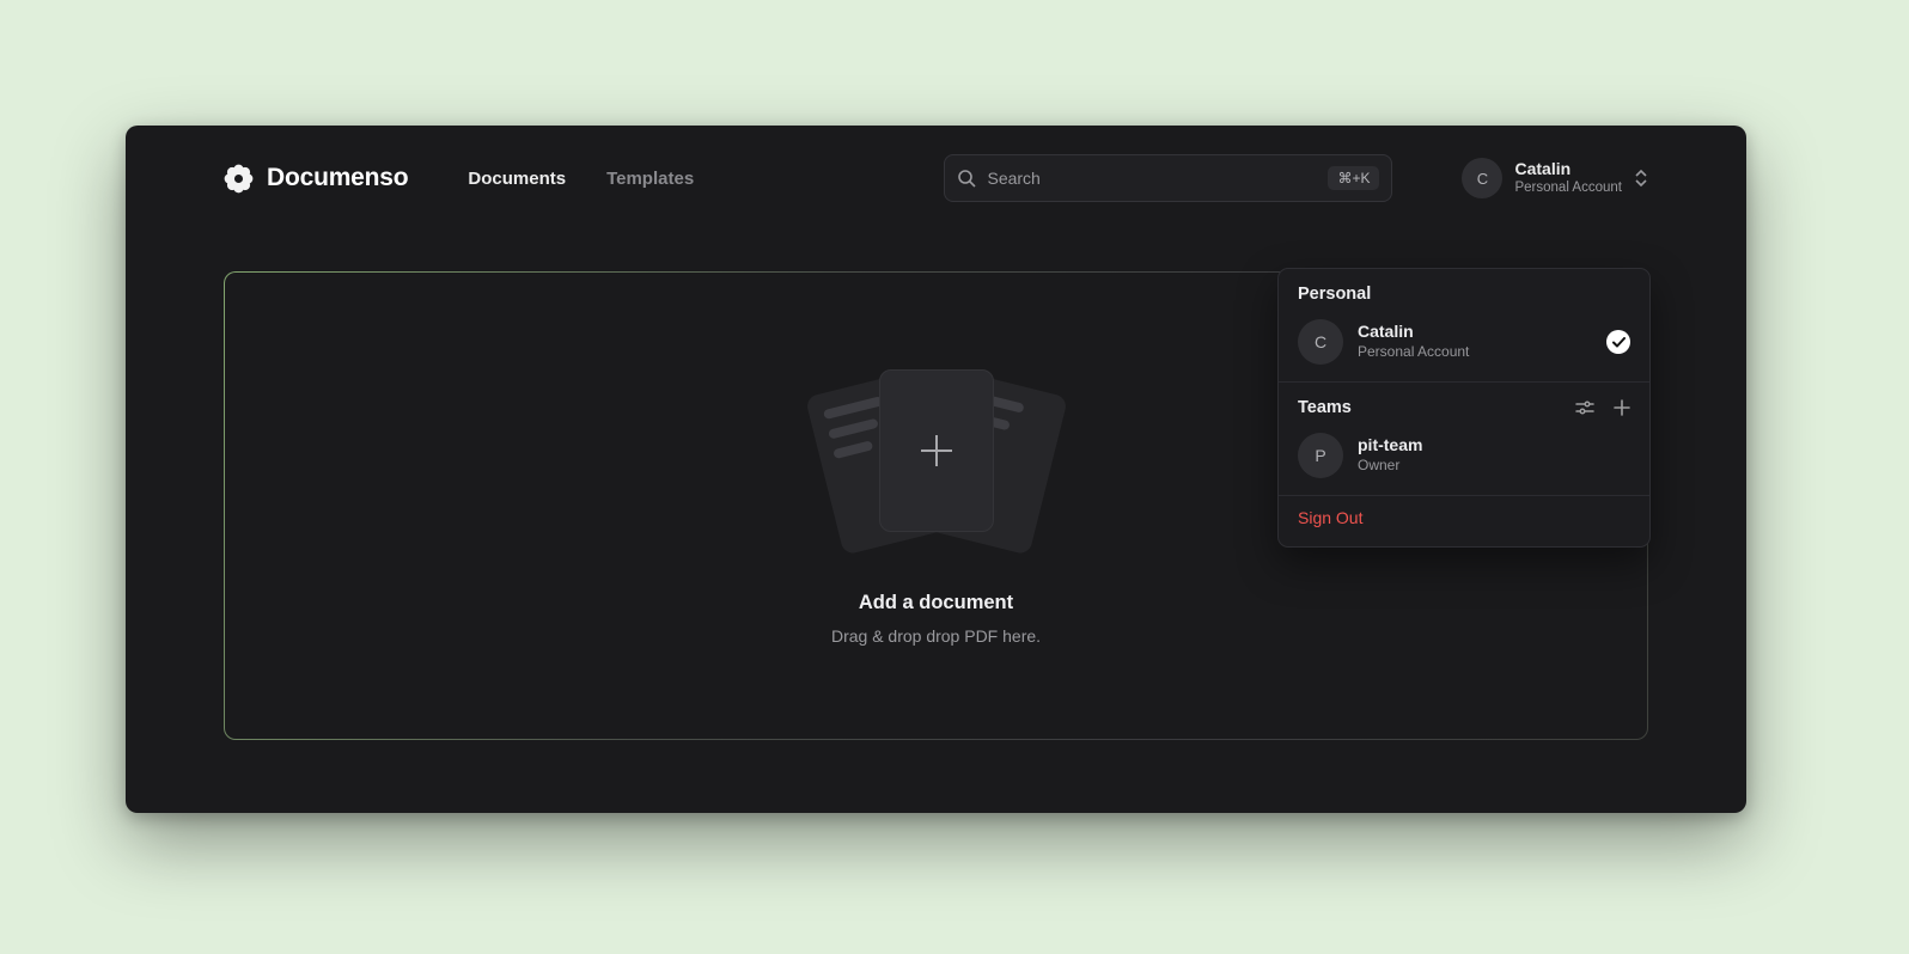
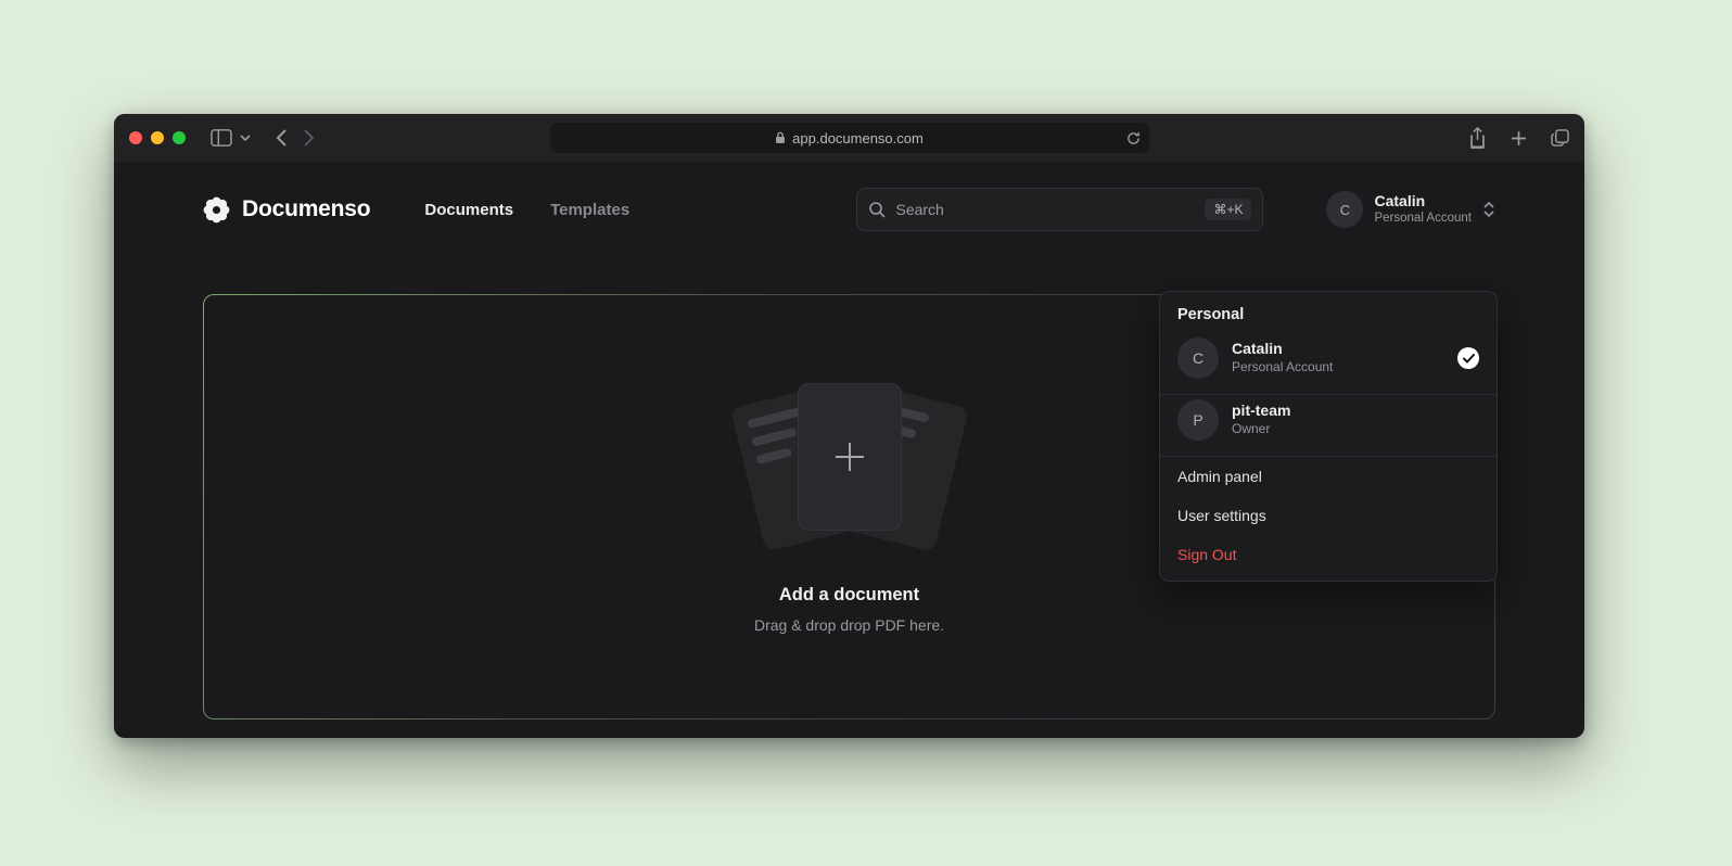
+ app.documenso.com
  Documenso
  Documents
  Templates
  Search
  ⌘+K
  C
  Catalin
  Personal Account
  Add a document
  Drag & drop drop PDF here.
  Personal
  C
  Catalin
  Personal Account
- Teams
  P
  pit-team
  Owner
+ Admin panel
+ User settings
  Sign Out
